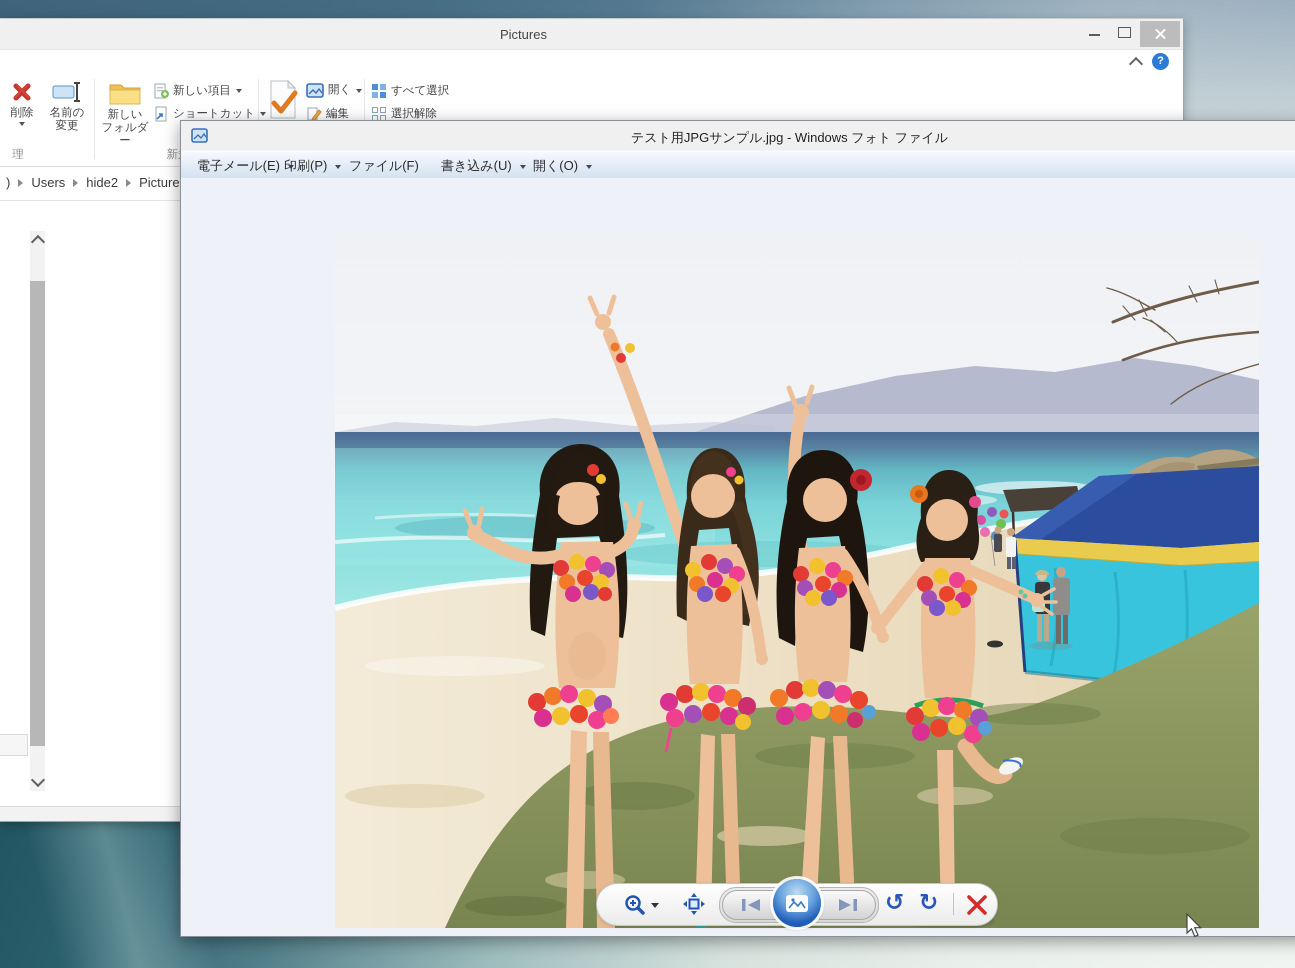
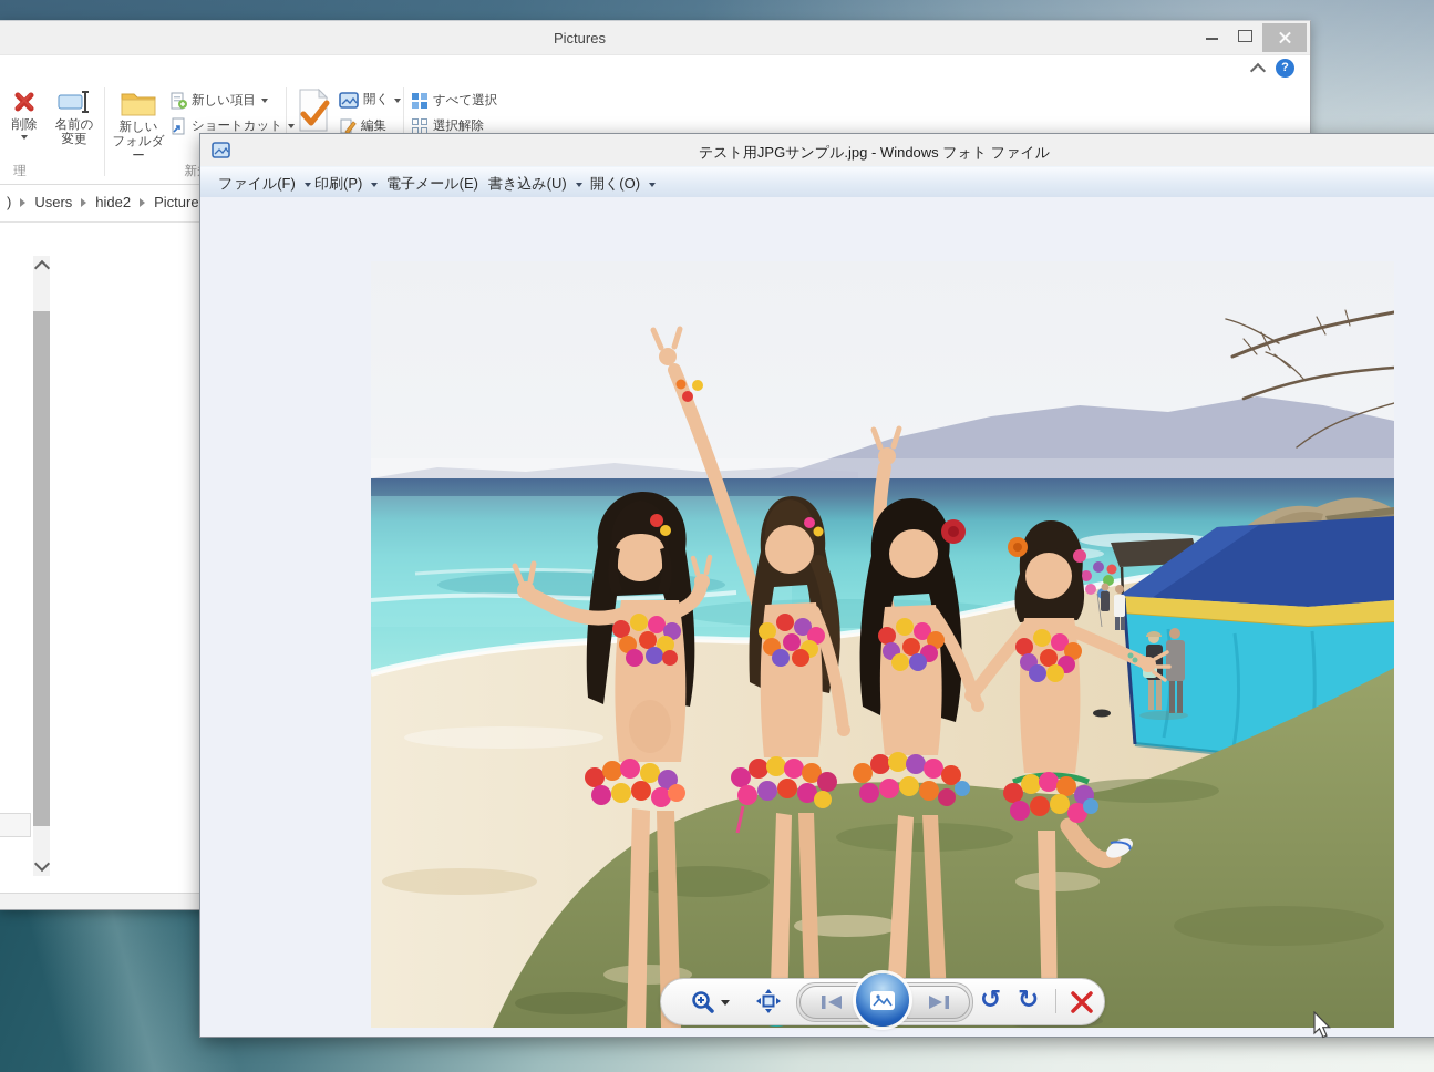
  Pictures
  削除
  名前の
  変更
  新しい
  フォルダー
  新しい項目
  ショートカット
  開く
  編集
  すべて選択
  選択解除
  理
  )
  Users
  hide2
  Picture
  テスト用JPGサンプル.jpg - Windows フォト ファイル
- 電子メール(E)
+ ファイル(F)
  印刷(P)
- ファイル(F)
+ 電子メール(E)
  書き込み(U)
  開く(O)
  ↺
  ↻
